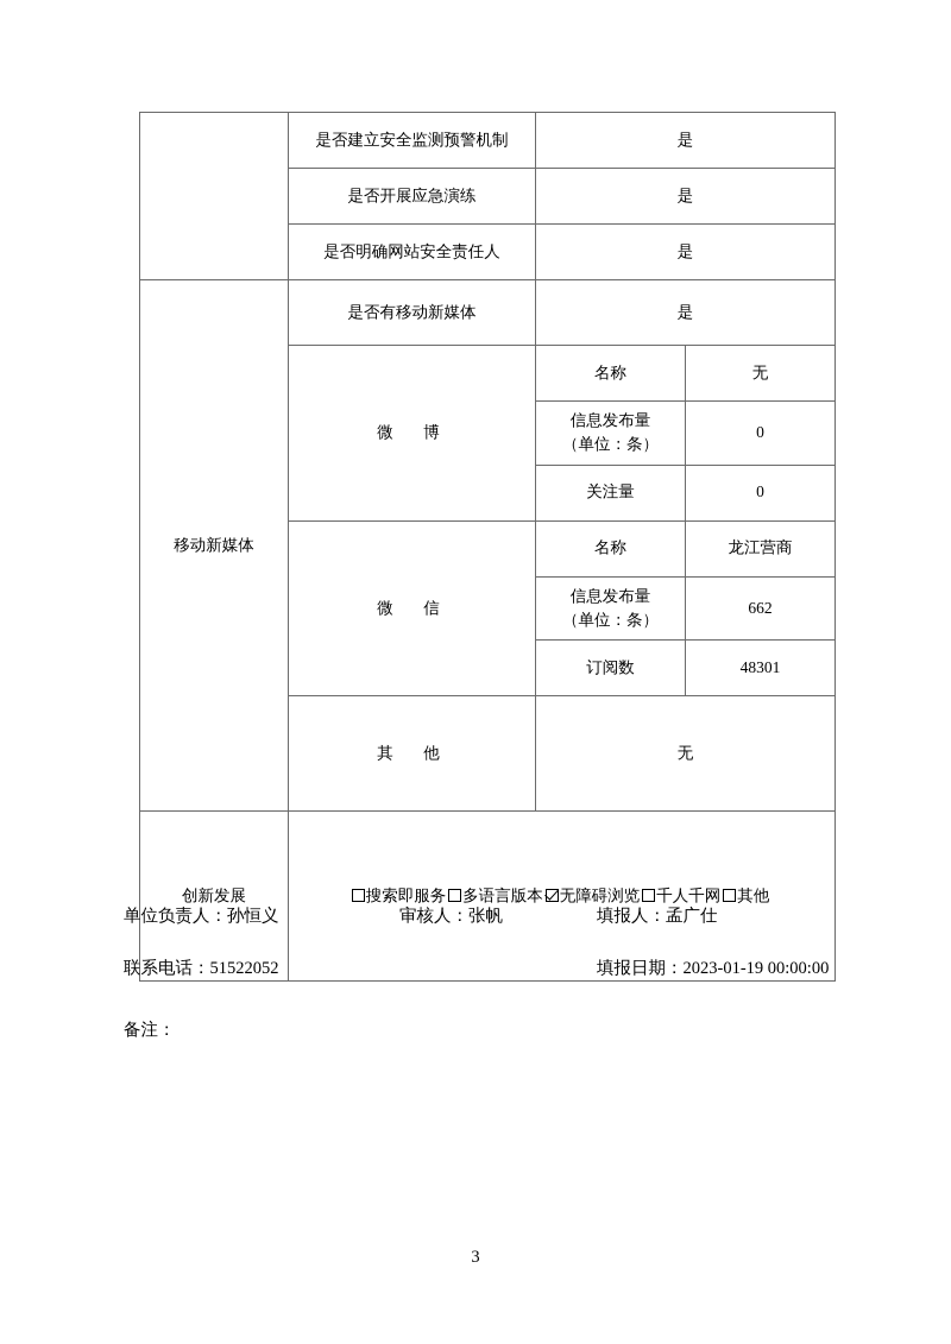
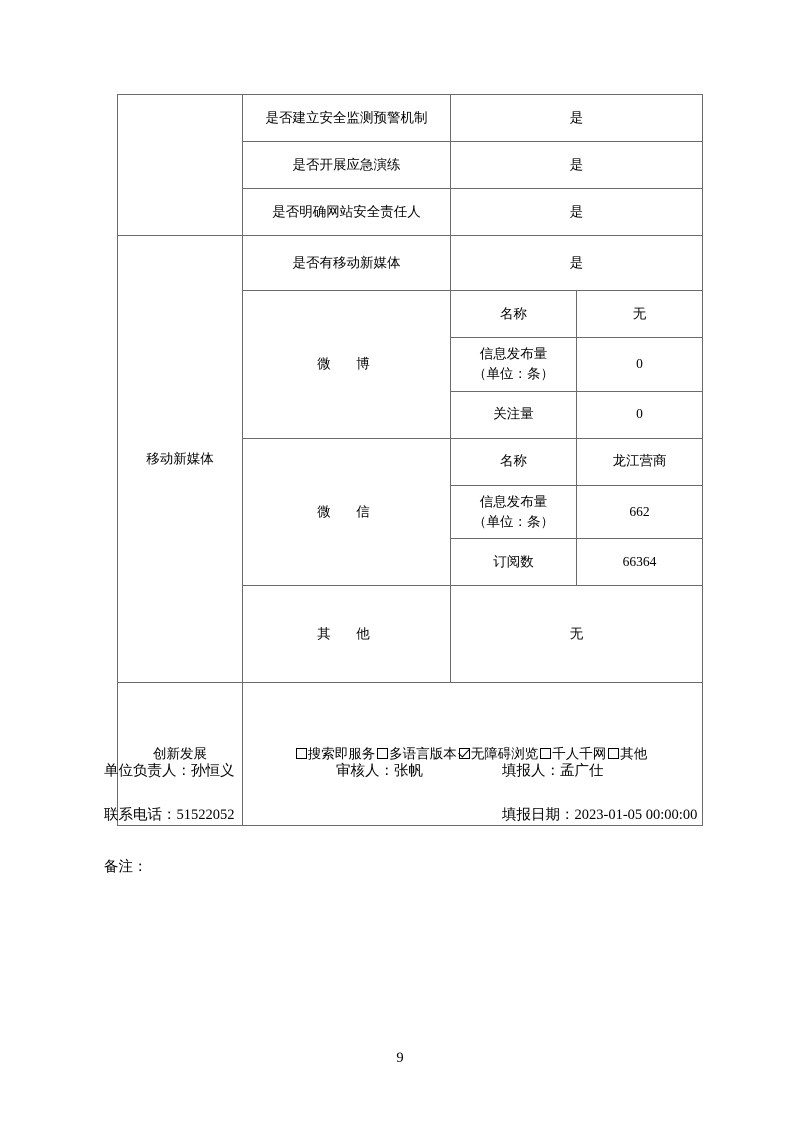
  	是否建立安全监测预警机制	是
  是否开展应急演练	是
  是否明确网站安全责任人	是
  移动新媒体	是否有移动新媒体	是
  微 博	名称	无
  信息发布量 （单位：条）	0
  关注量	0
  微 信	名称	龙江营商
  信息发布量 （单位：条）	662
- 订阅数	48301
+ 订阅数	66364
  其 他	无
  创新发展	搜索即服务 多语言版本 无障碍浏览 千人千网 其他
  单位负责人：孙恒义
  审核人：张帆
  填报人：孟广仕
  联系电话：51522052
- 填报日期：2023-01-19 00:00:00
+ 填报日期：2023-01-05 00:00:00
  备注：
- 3
+ 9
